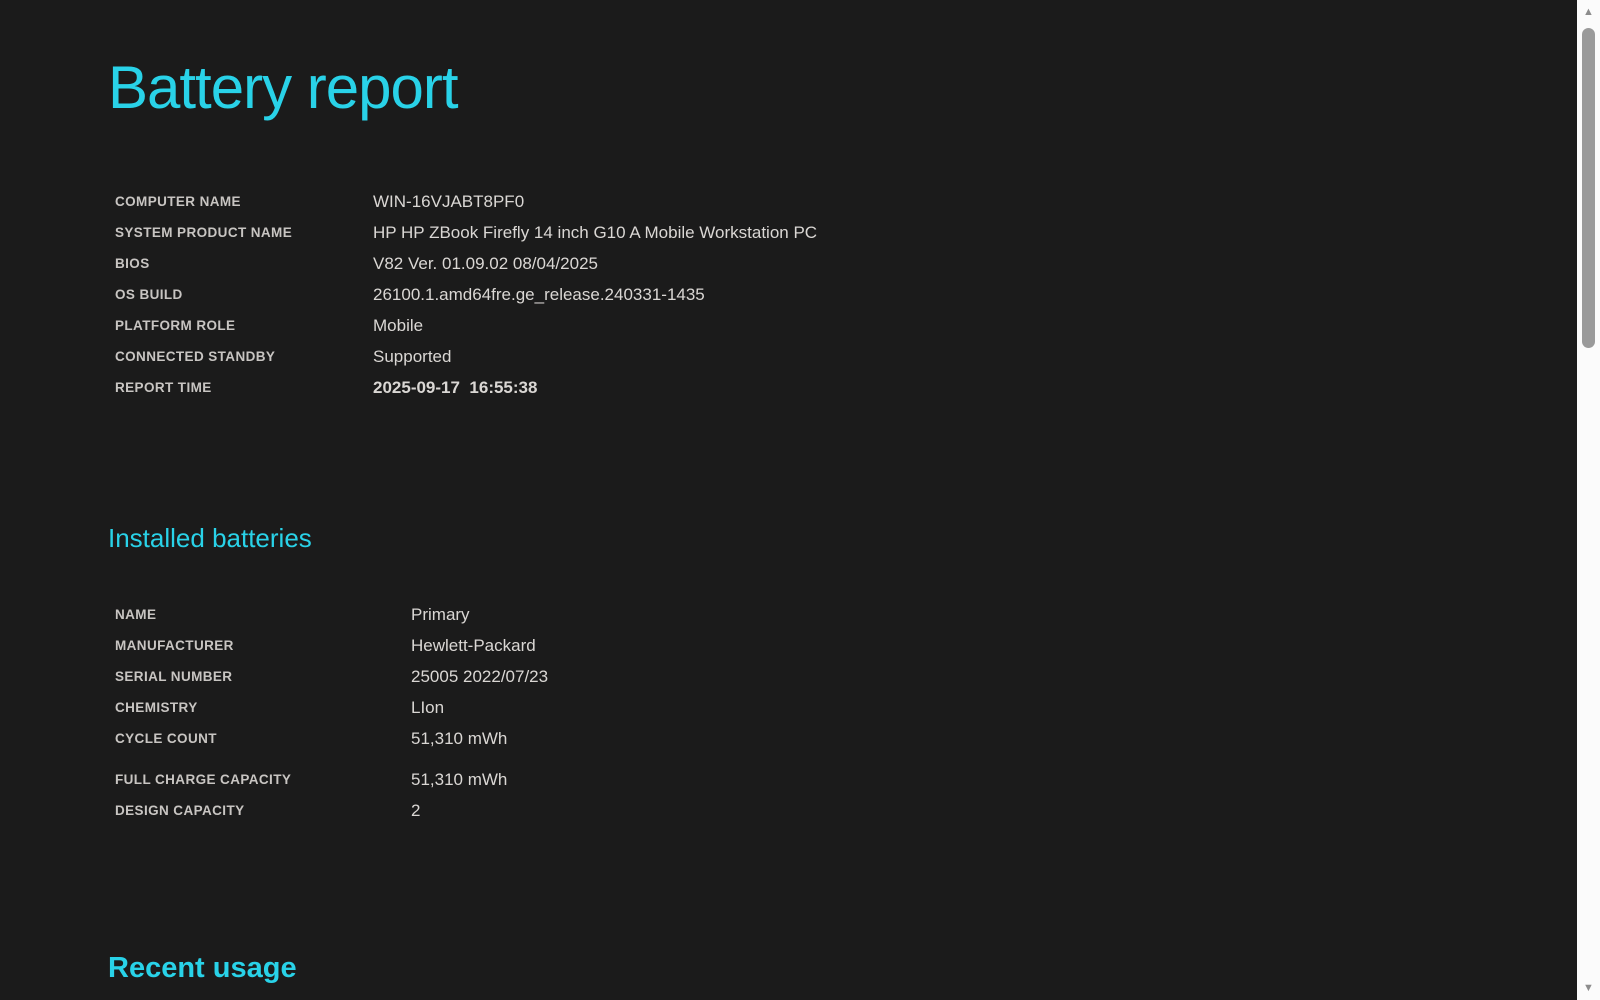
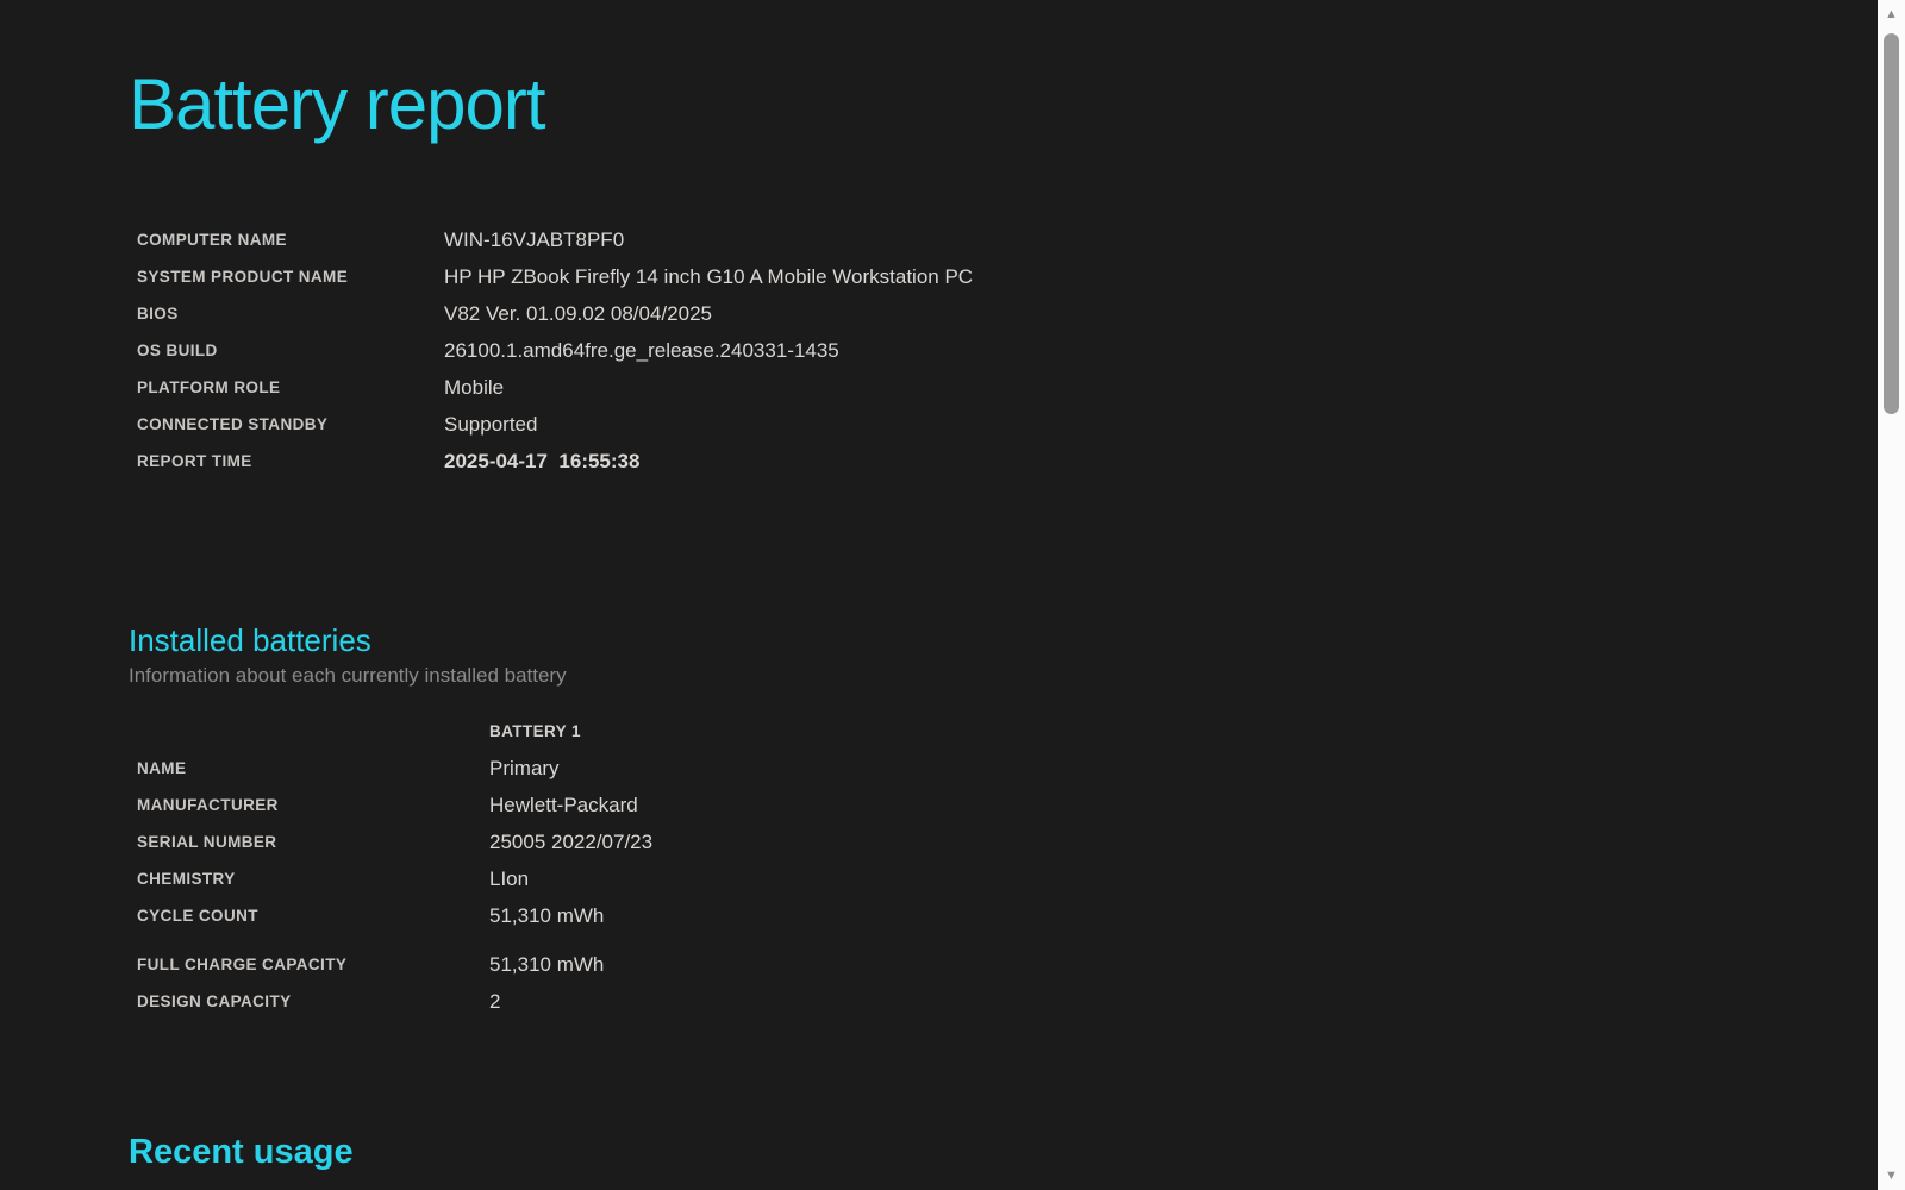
  Battery report
  COMPUTER NAME	WIN-16VJABT8PF0
  SYSTEM PRODUCT NAME	HP HP ZBook Firefly 14 inch G10 A Mobile Workstation PC
  BIOS	V82 Ver. 01.09.02 08/04/2025
  OS BUILD	26100.1.amd64fre.ge_release.240331-1435
  PLATFORM ROLE	Mobile
  CONNECTED STANDBY	Supported
- REPORT TIME	2025-09-17 16:55:38
+ REPORT TIME	2025-04-17 16:55:38
  Installed batteries
+ Information about each currently installed battery
+ 	BATTERY 1
  NAME	Primary
  MANUFACTURER	Hewlett-Packard
  SERIAL NUMBER	25005 2022/07/23
  CHEMISTRY	LIon
  CYCLE COUNT	51,310 mWh
  FULL CHARGE CAPACITY	51,310 mWh
  DESIGN CAPACITY	2
  Recent usage
  ▲
  ▼
